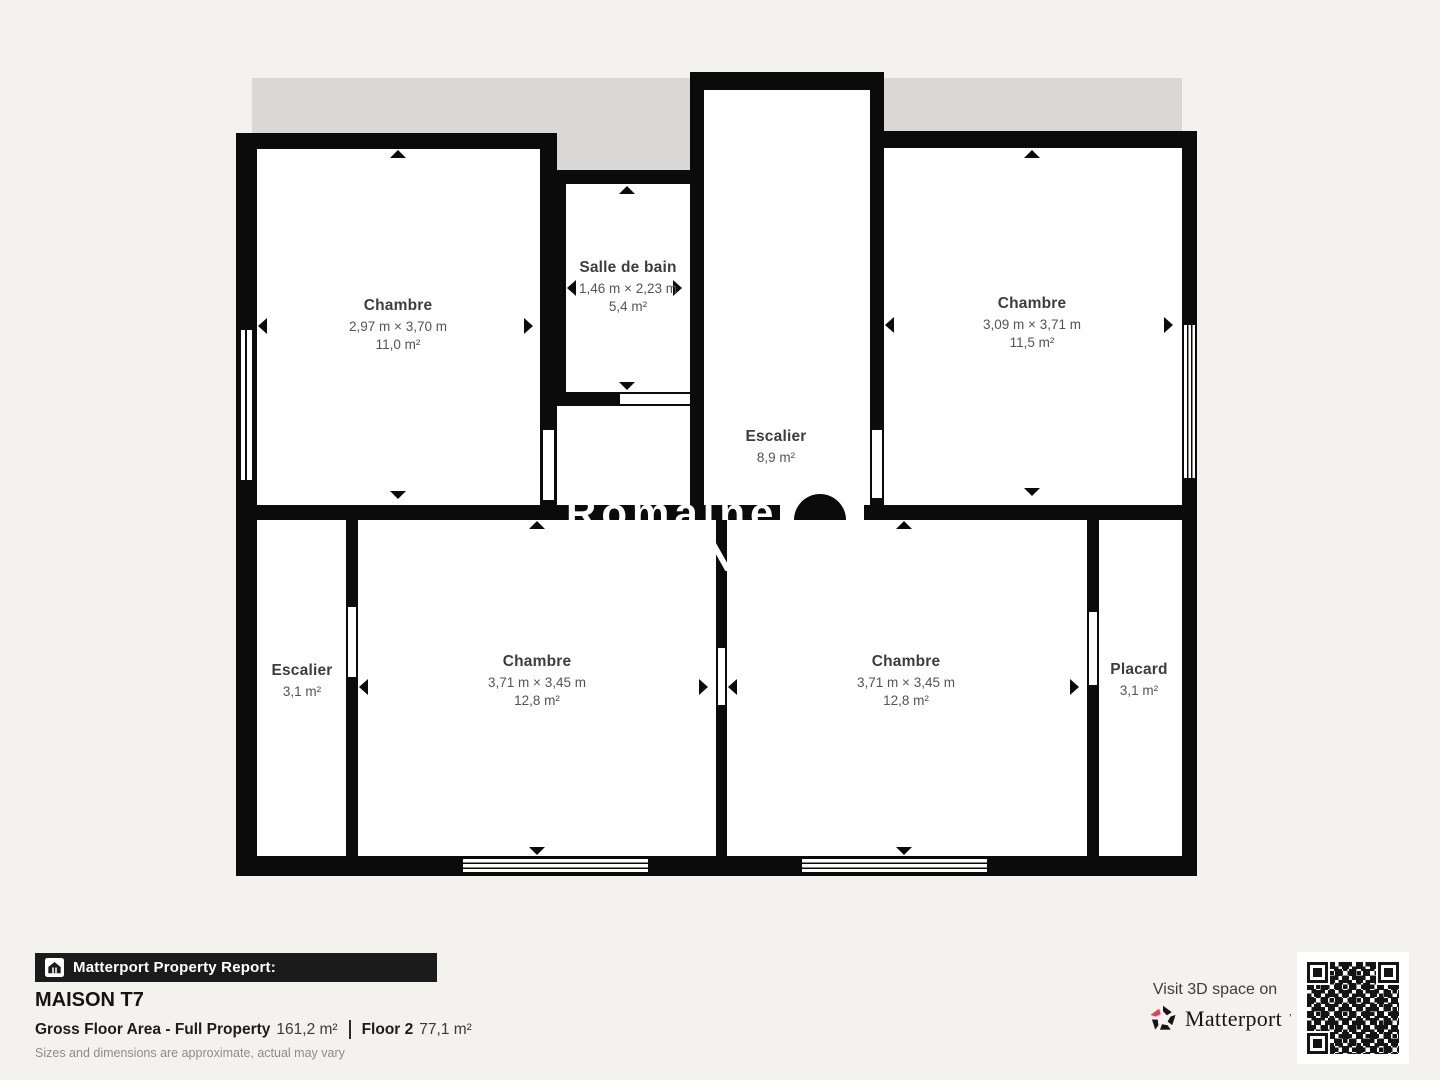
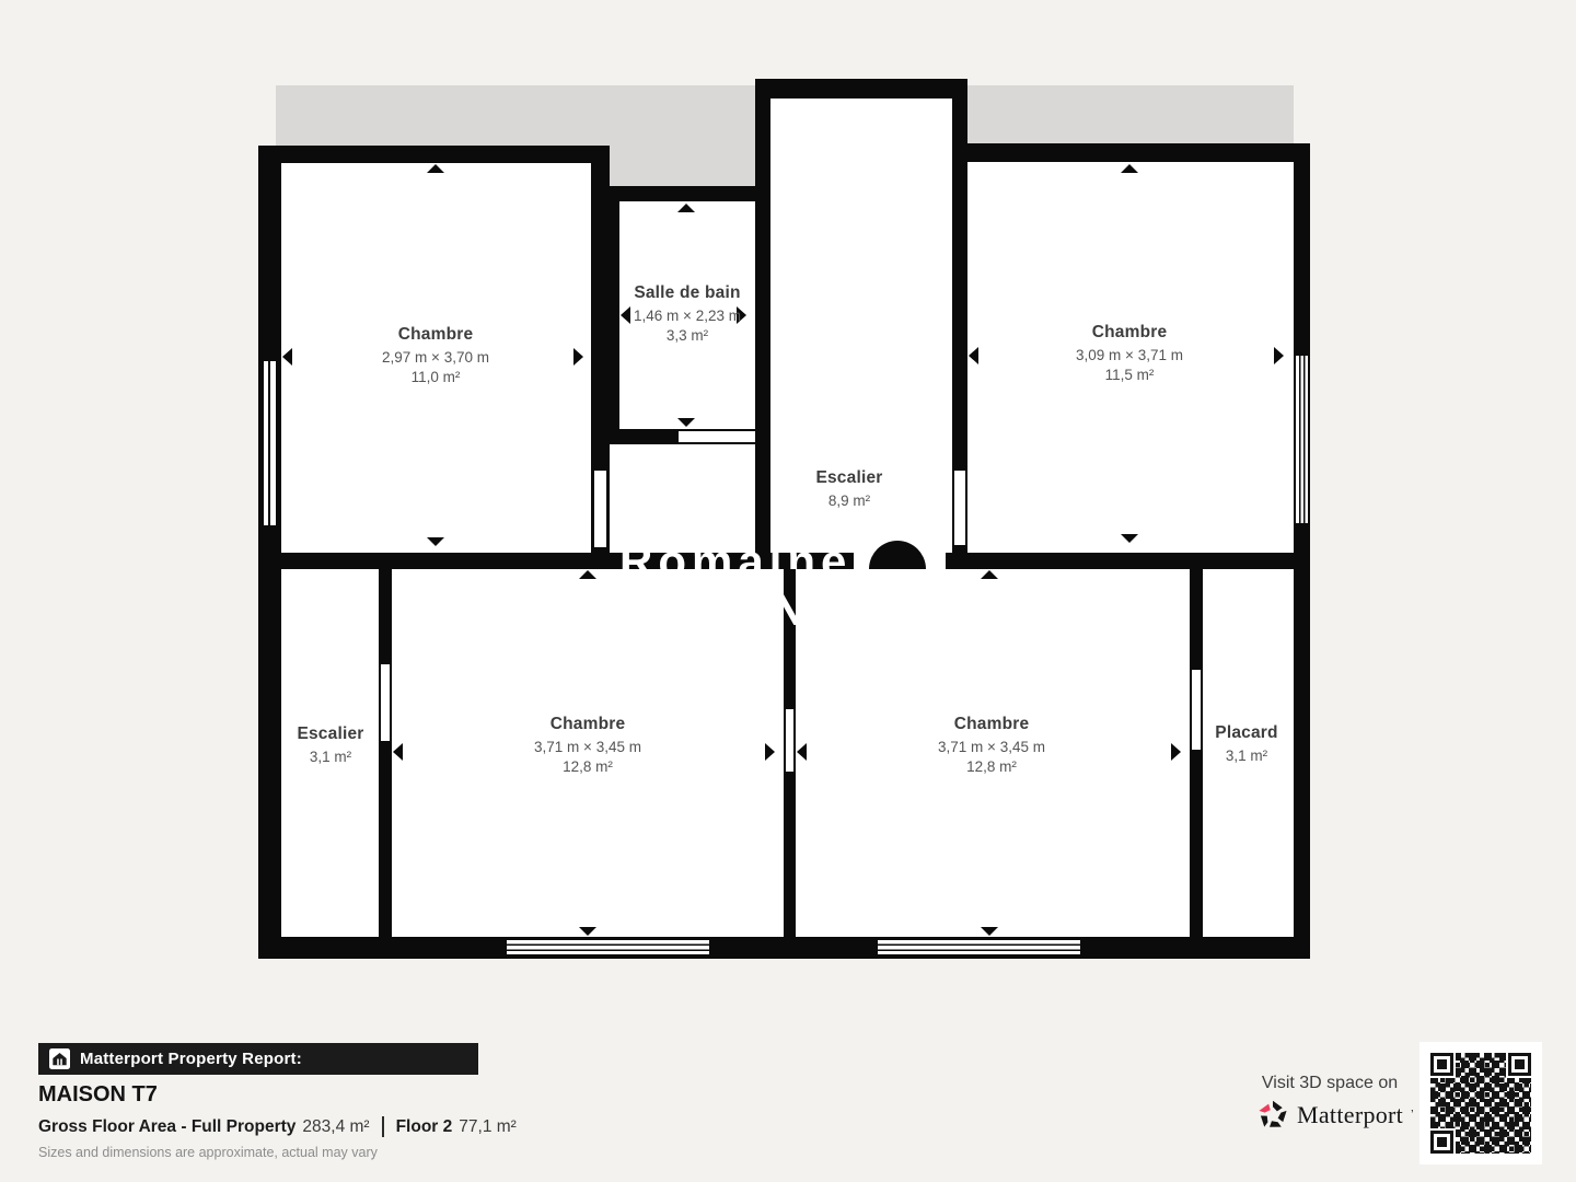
  Romaine
  N
  Chambre
  2,97 m × 3,70 m
  11,0 m²
  Salle de bain
  1,46 m × 2,23 m
- 5,4 m²
+ 3,3 m²
  Escalier
  8,9 m²
  Chambre
  3,09 m × 3,71 m
  11,5 m²
  Escalier
  3,1 m²
  Chambre
  3,71 m × 3,45 m
  12,8 m²
  Chambre
  3,71 m × 3,45 m
  12,8 m²
  Placard
  3,1 m²
  Matterport Property Report:
  MAISON T7
  Gross Floor Area - Full Property
- 161,2 m²
+ 283,4 m²
  Floor 2
  77,1 m²
  Sizes and dimensions are approximate, actual may vary
  Visit 3D space on
  Matterport
  ʼ
